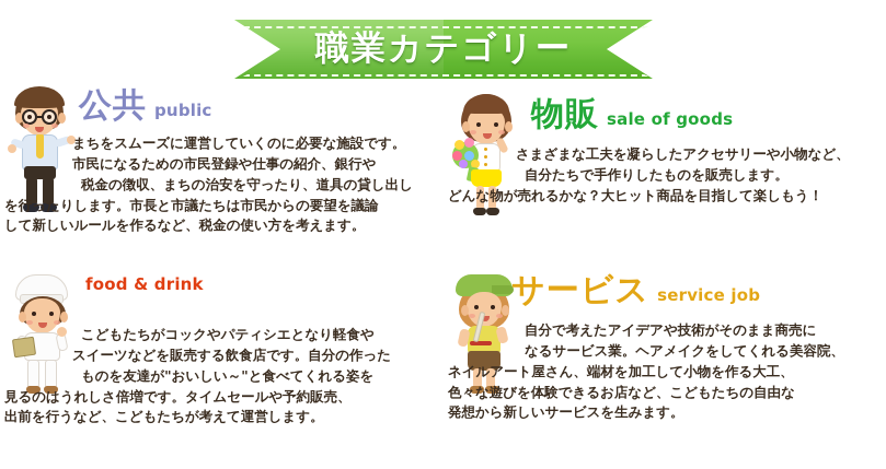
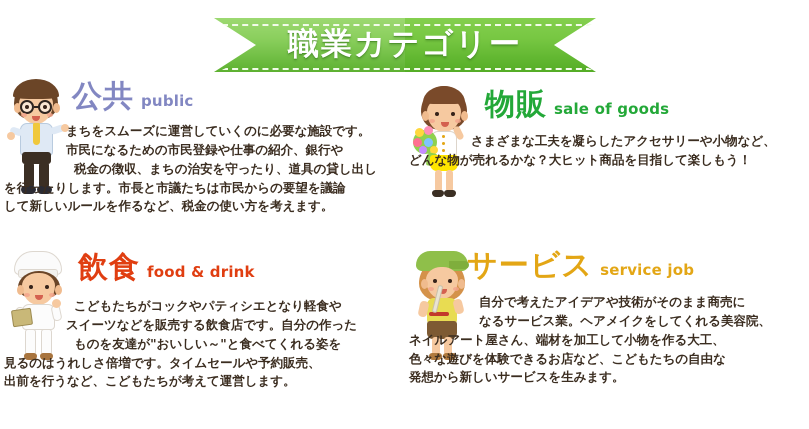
  職業カテゴリー
  公共
  public
  まちをスムーズに運営していくのに必要な施設です。
  市民になるための市民登録や仕事の紹介、銀行や
  税金の徴収、まちの治安を守ったり、道具の貸し出し
  を行ったりします。市長と市議たちは市民からの要望を議論
  して新しいルールを作るなど、税金の使い方を考えます。
  物販
  sale of goods
  さまざまな工夫を凝らしたアクセサリーや小物など、
- 自分たちで手作りしたものを販売します。
  どんな物が売れるかな？大ヒット商品を目指して楽しもう！
+ 飲食
  food & drink
  こどもたちがコックやパティシエとなり軽食や
  スイーツなどを販売する飲食店です。自分の作った
  ものを友達が"おいしい～"と食べてくれる姿を
  見るのはうれしさ倍増です。タイムセールや予約販売、
  出前を行うなど、こどもたちが考えて運営します。
  サービス
  service job
  自分で考えたアイデアや技術がそのまま商売に
  なるサービス業。ヘアメイクをしてくれる美容院、
  ネイルアート屋さん、端材を加工して小物を作る大工、
  色々な遊びを体験できるお店など、こどもたちの自由な
  発想から新しいサービスを生みます。
